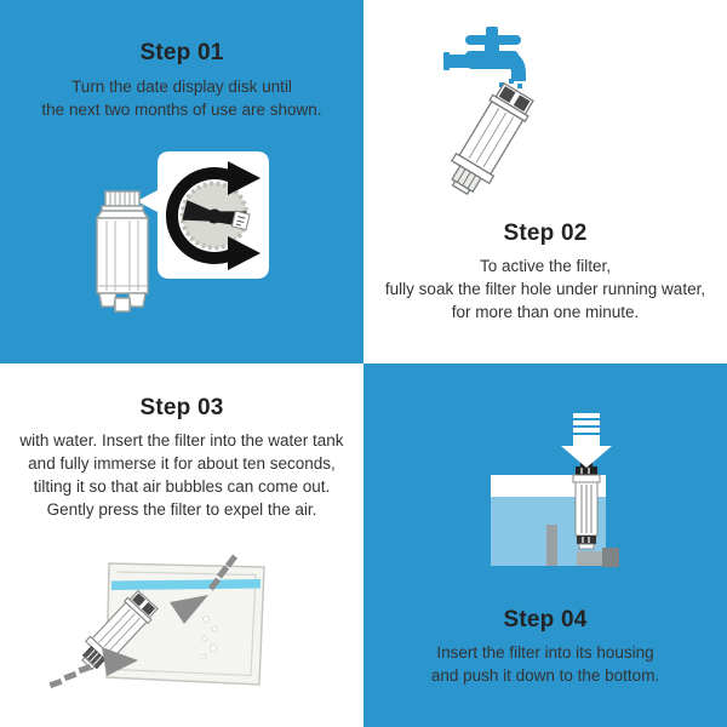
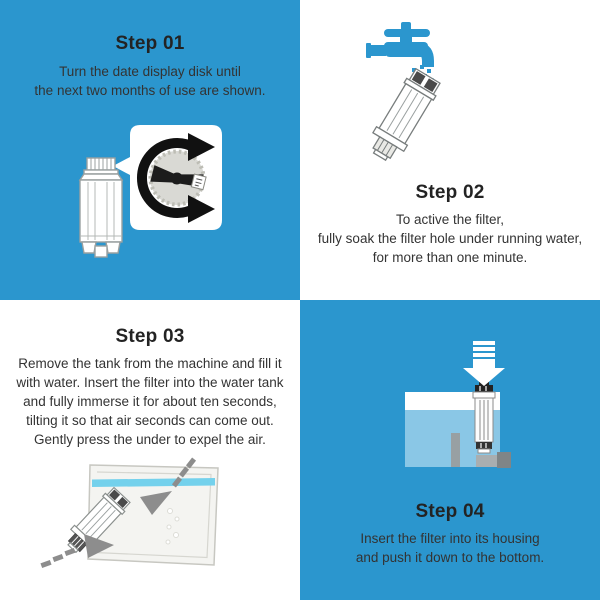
  Step 01
  Turn the date display disk until
  the next two months of use are shown.
  Step 02
  To active the filter,
  fully soak the filter hole under running water,
  for more than one minute.
  Step 03
+ Remove the tank from the machine and fill it
  with water. Insert the filter into the water tank
  and fully immerse it for about ten seconds,
- tilting it so that air bubbles can come out.
+ tilting it so that air seconds can come out.
- Gently press the filter to expel the air.
+ Gently press the under to expel the air.
  Step 04
  Insert the filter into its housing
  and push it down to the bottom.
